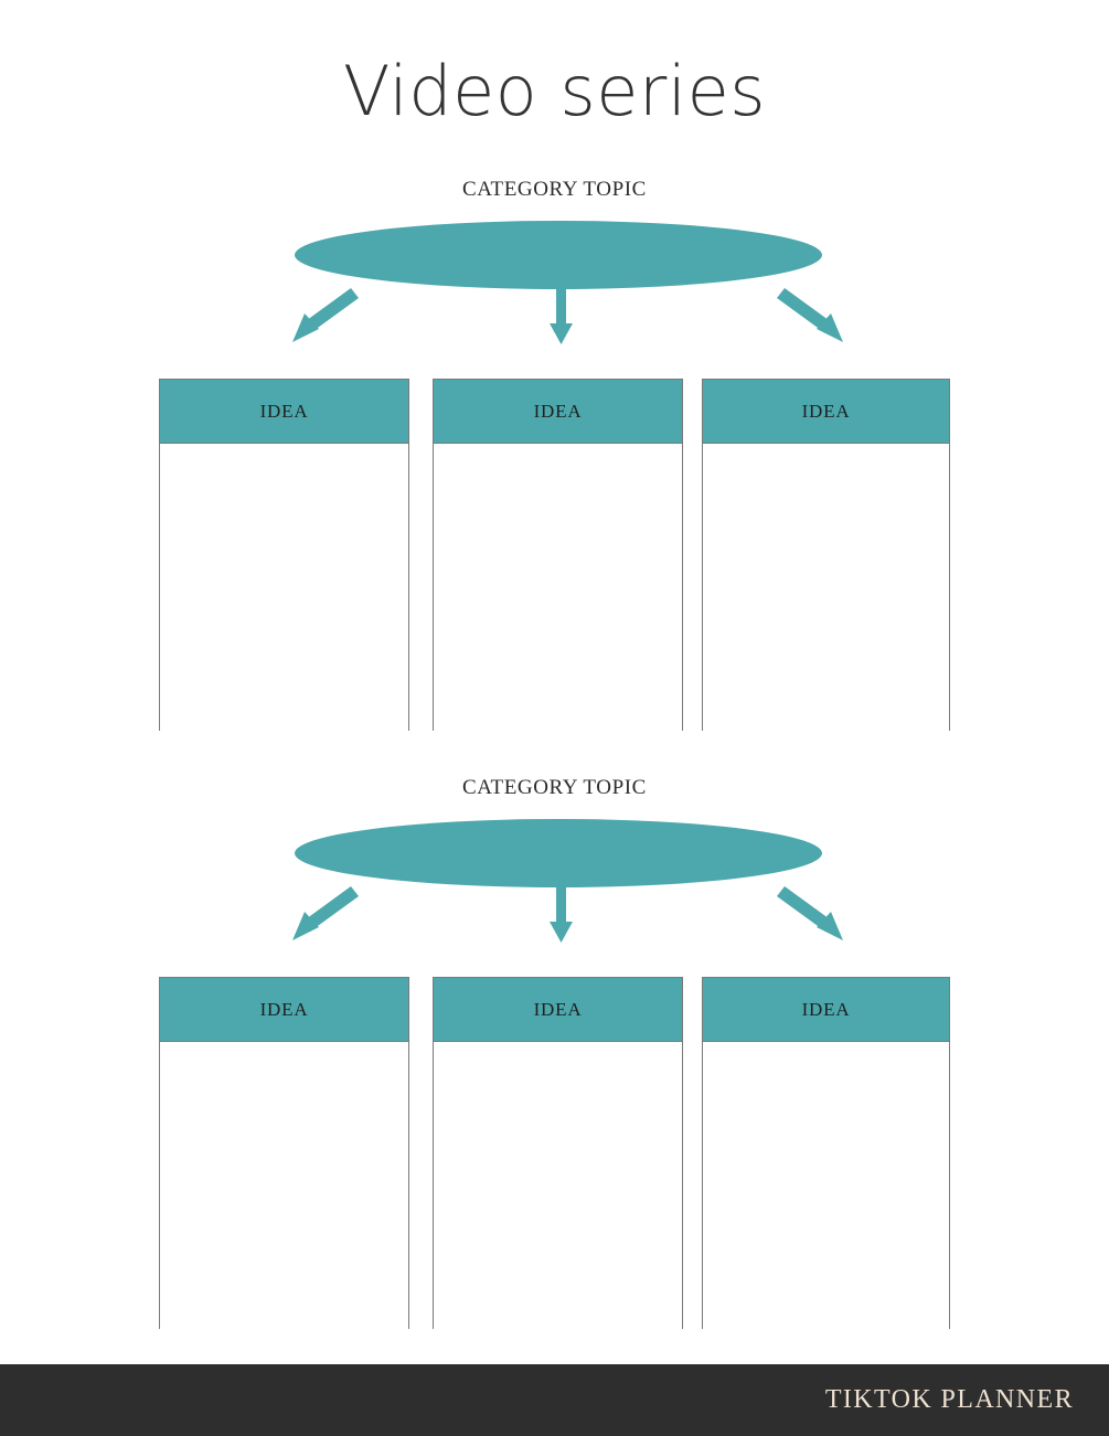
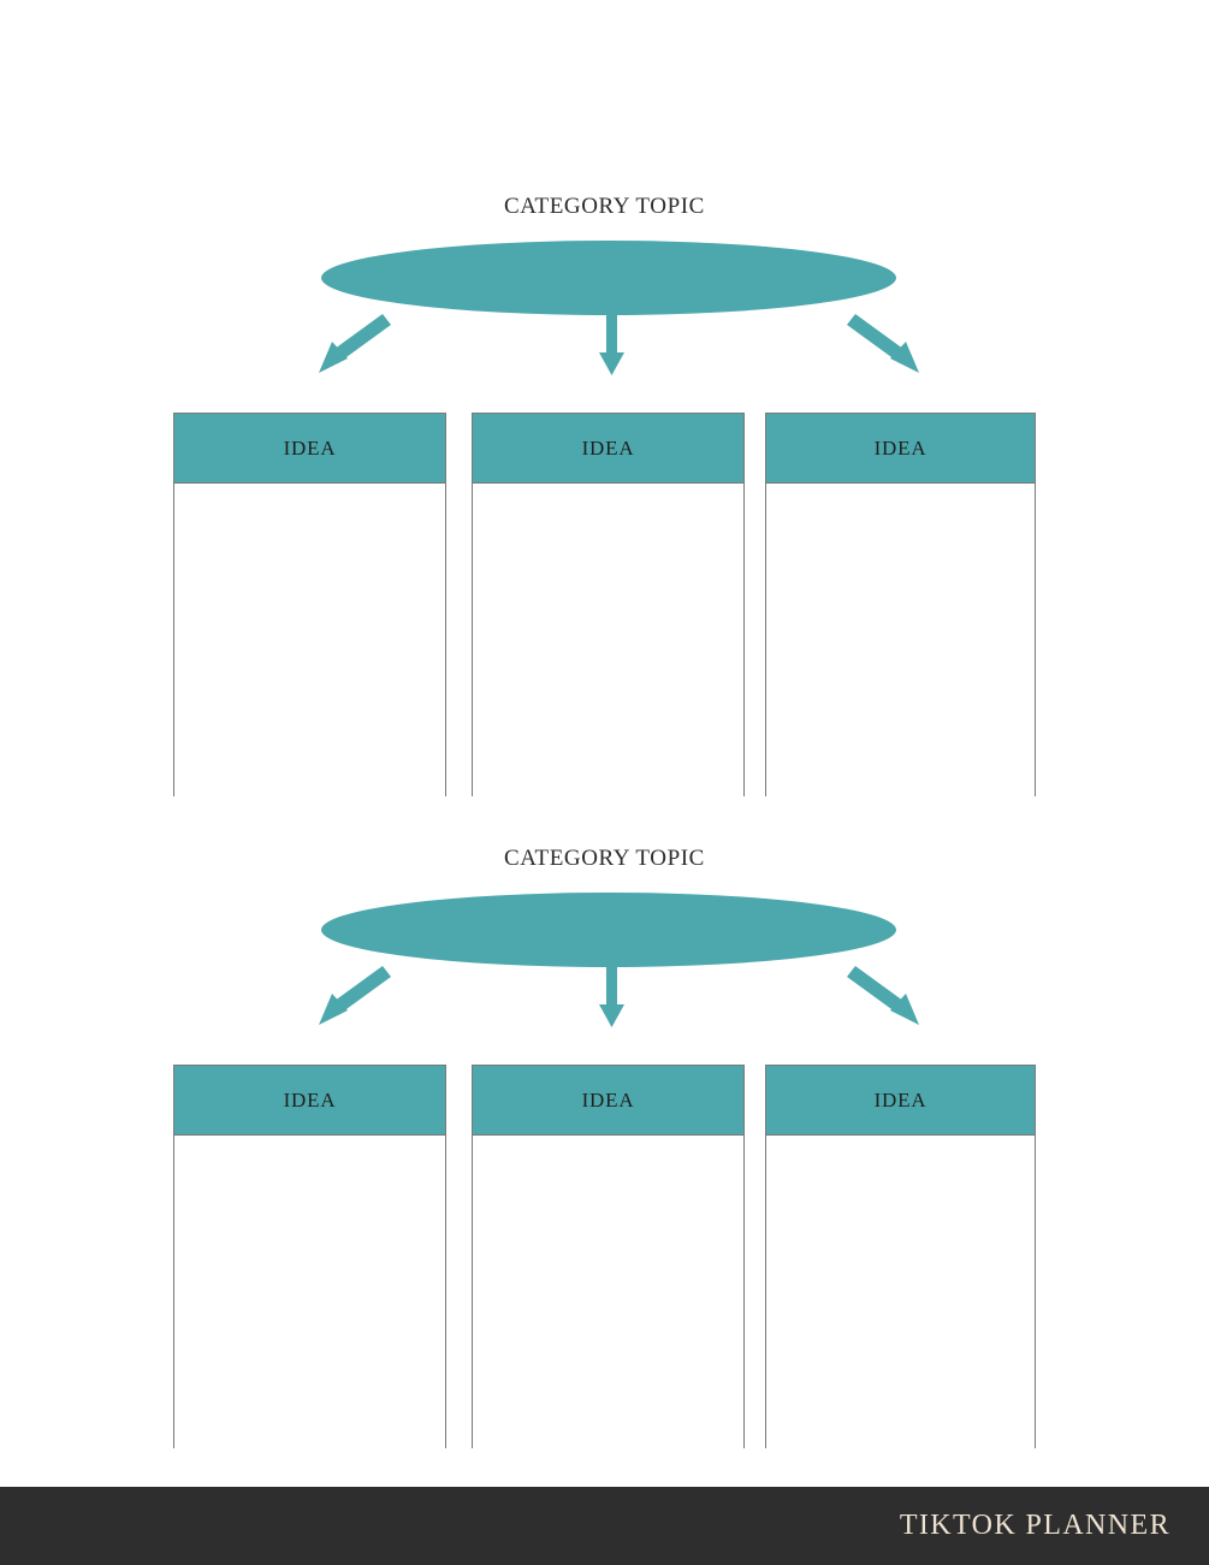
- Video series
  CATEGORY TOPIC
  IDEA
  IDEA
  IDEA
  CATEGORY TOPIC
  IDEA
  IDEA
  IDEA
  TIKTOK PLANNER
